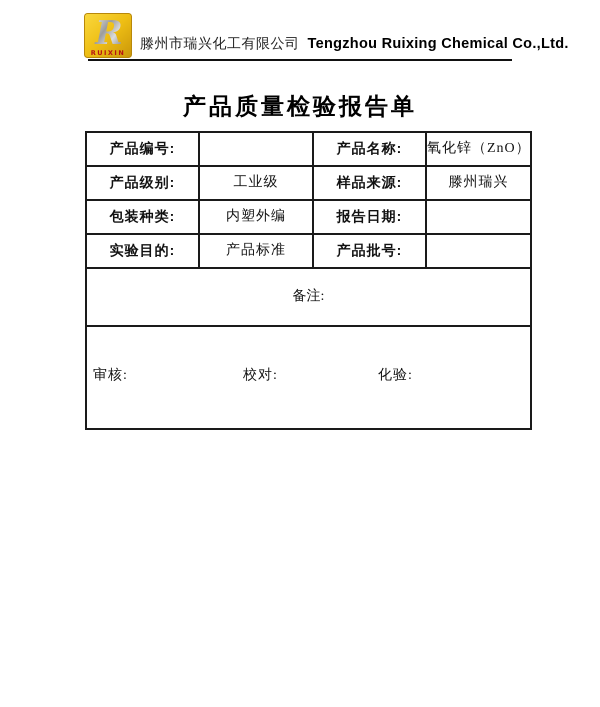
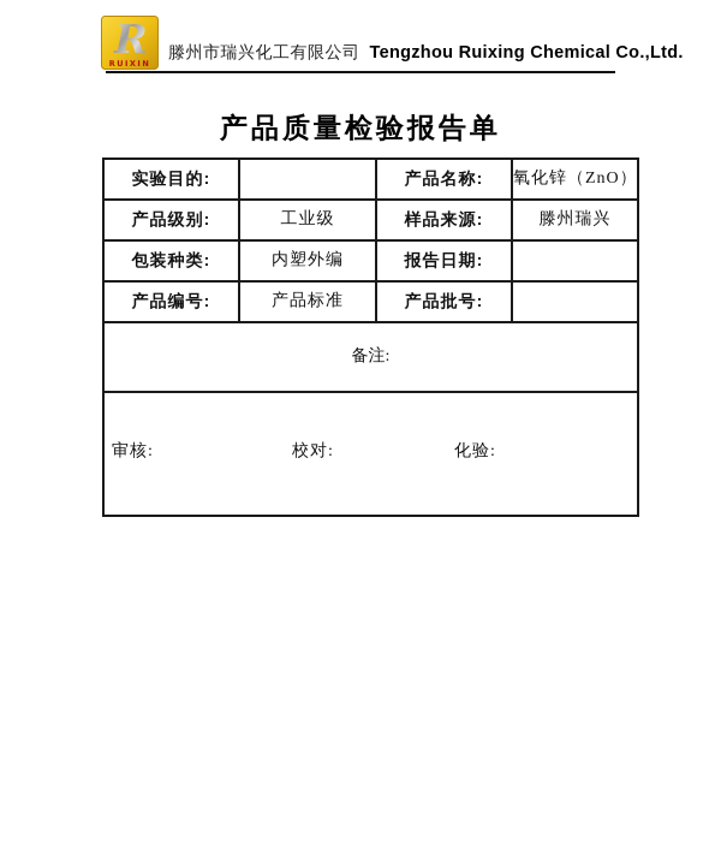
  R
  RUIXIN
  滕州市瑞兴化工有限公司
  Tengzhou Ruixing Chemical Co.,Ltd.
  产品质量检验报告单
- 产品编号:		产品名称:	氧化锌（ZnO）
+ 实验目的:		产品名称:	氧化锌（ZnO）
  产品级别:	工业级	样品来源:	滕州瑞兴
  包装种类:	内塑外编	报告日期:
- 实验目的:	产品标准	产品批号:
+ 产品编号:	产品标准	产品批号:
  备注:
  审核: 校对: 化验:
